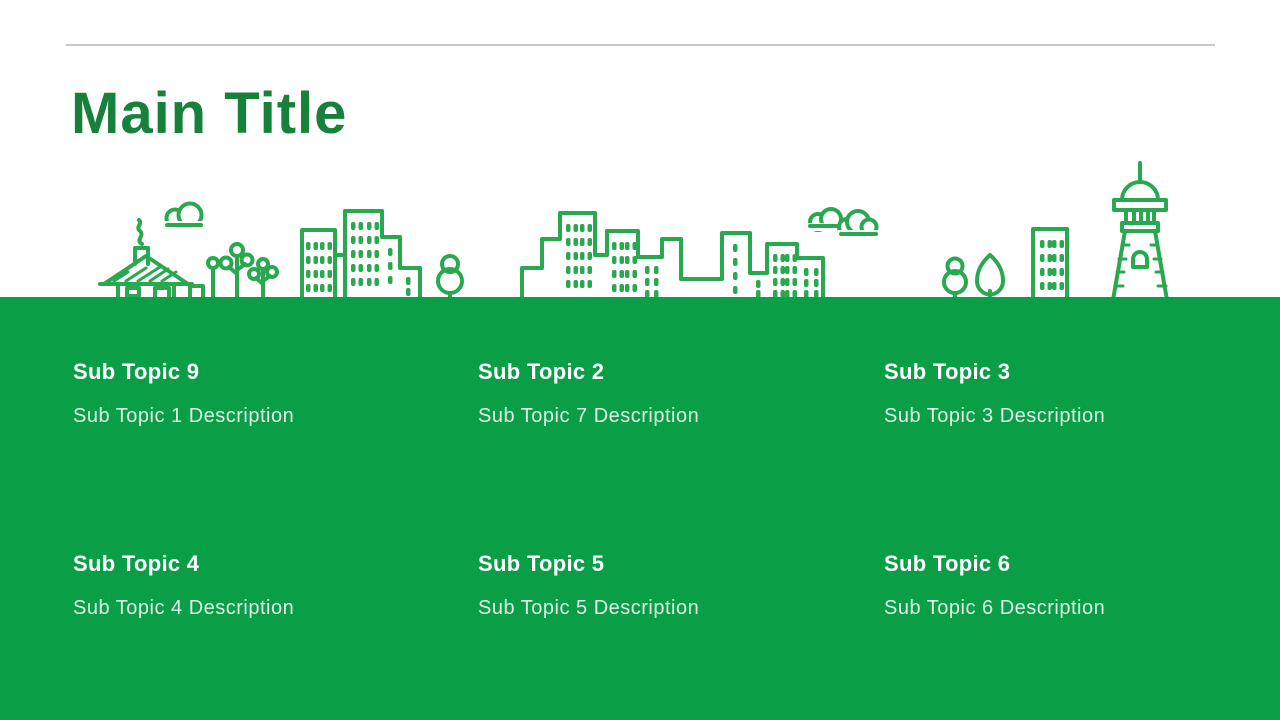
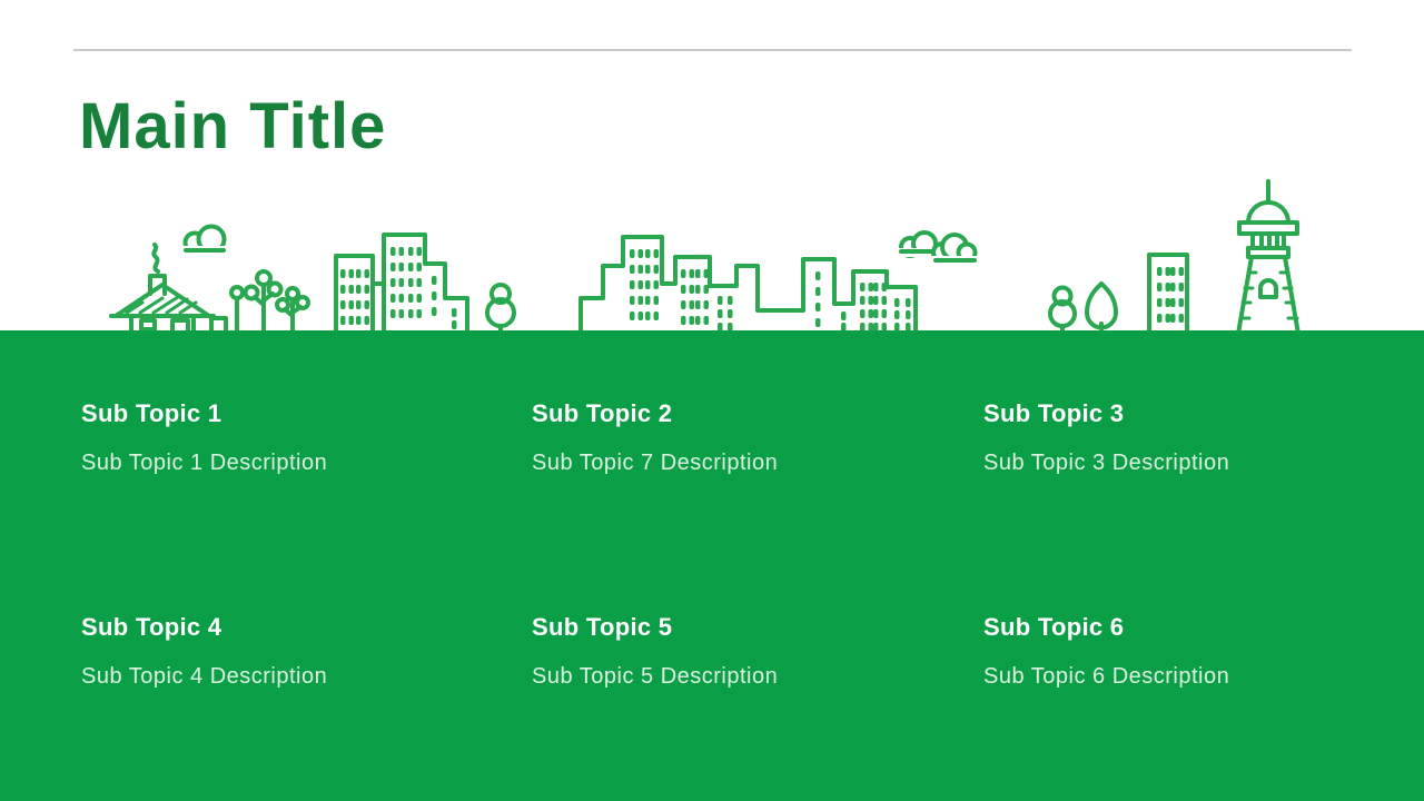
  Main Title
- Sub Topic 9
+ Sub Topic 1
  Sub Topic 1 Description
  Sub Topic 2
  Sub Topic 7 Description
  Sub Topic 3
  Sub Topic 3 Description
  Sub Topic 4
  Sub Topic 4 Description
  Sub Topic 5
  Sub Topic 5 Description
  Sub Topic 6
  Sub Topic 6 Description
